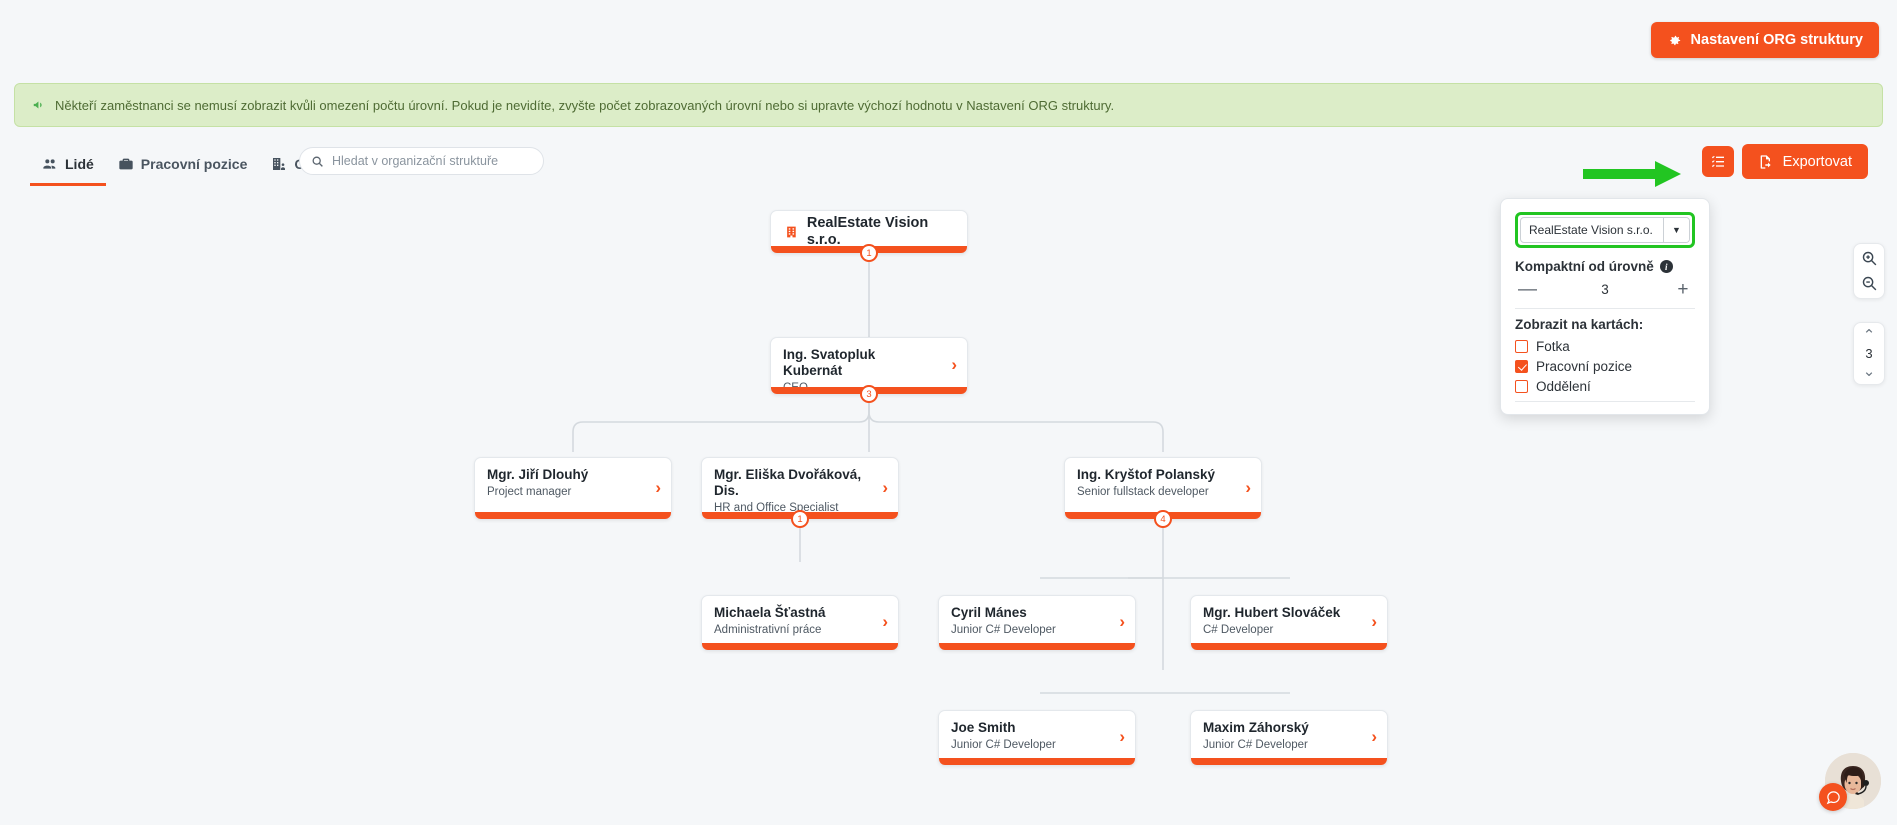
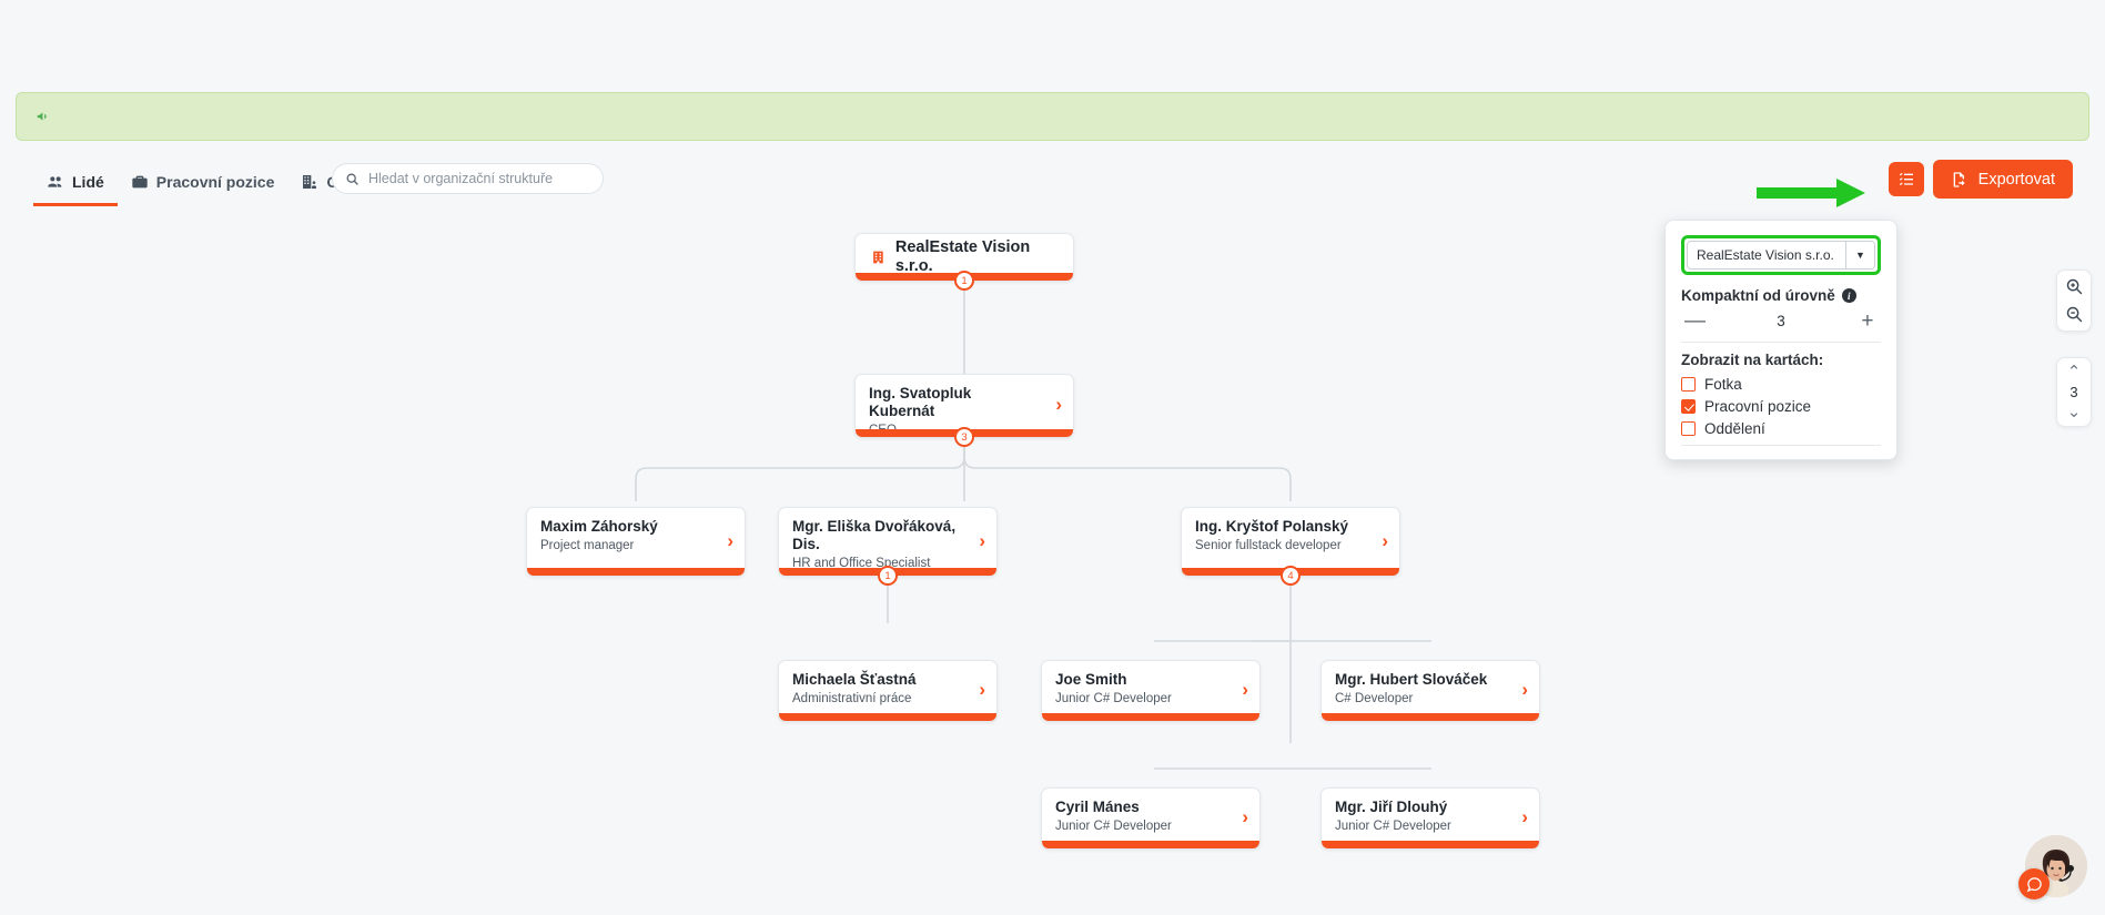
- Nastavení ORG struktury
- Někteří zaměstnanci se nemusí zobrazit kvůli omezení počtu úrovní. Pokud je nevidíte, zvyšte počet zobrazovaných úrovní nebo si upravte výchozí hodnotu v Nastavení ORG struktury.
  Lidé
  Pracovní pozice
  Hledat v organizační struktuře
  Exportovat
  RealEstate Vision s.r.o.
  ▼
  Kompaktní od úrovně
  i
  —
  3
  +
  Zobrazit na kartách:
  Fotka
  Pracovní pozice
  Oddělení
  ⌃
  3
  ⌄
  RealEstate Vision s.r.o.
  1
  Ing. Svatopluk Kubernát
  ›
  3
- Mgr. Jiří Dlouhý
+ Maxim Záhorský
  Project manager
  ›
  Mgr. Eliška Dvořáková, Dis.
  HR and Office Specialist
  ›
  1
  Ing. Kryštof Polanský
  Senior fullstack developer
  ›
  4
  Michaela Šťastná
  Administrativní práce
  ›
- Cyril Mánes
+ Joe Smith
  Junior C# Developer
  ›
  Mgr. Hubert Slováček
  C# Developer
  ›
- Joe Smith
+ Cyril Mánes
  Junior C# Developer
  ›
- Maxim Záhorský
+ Mgr. Jiří Dlouhý
  Junior C# Developer
  ›
